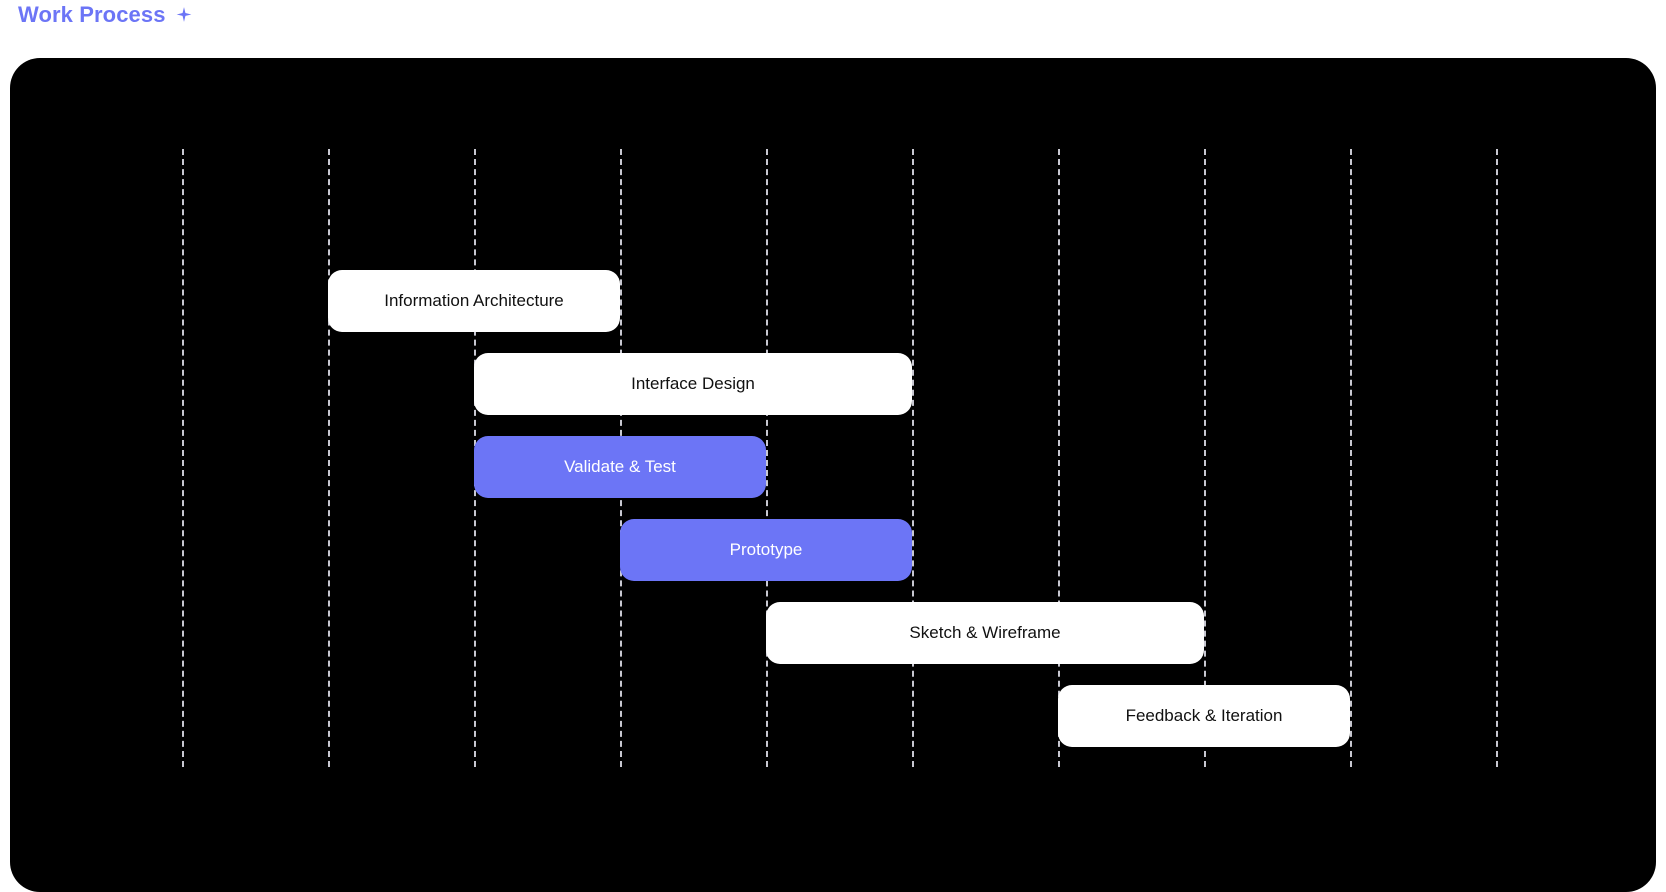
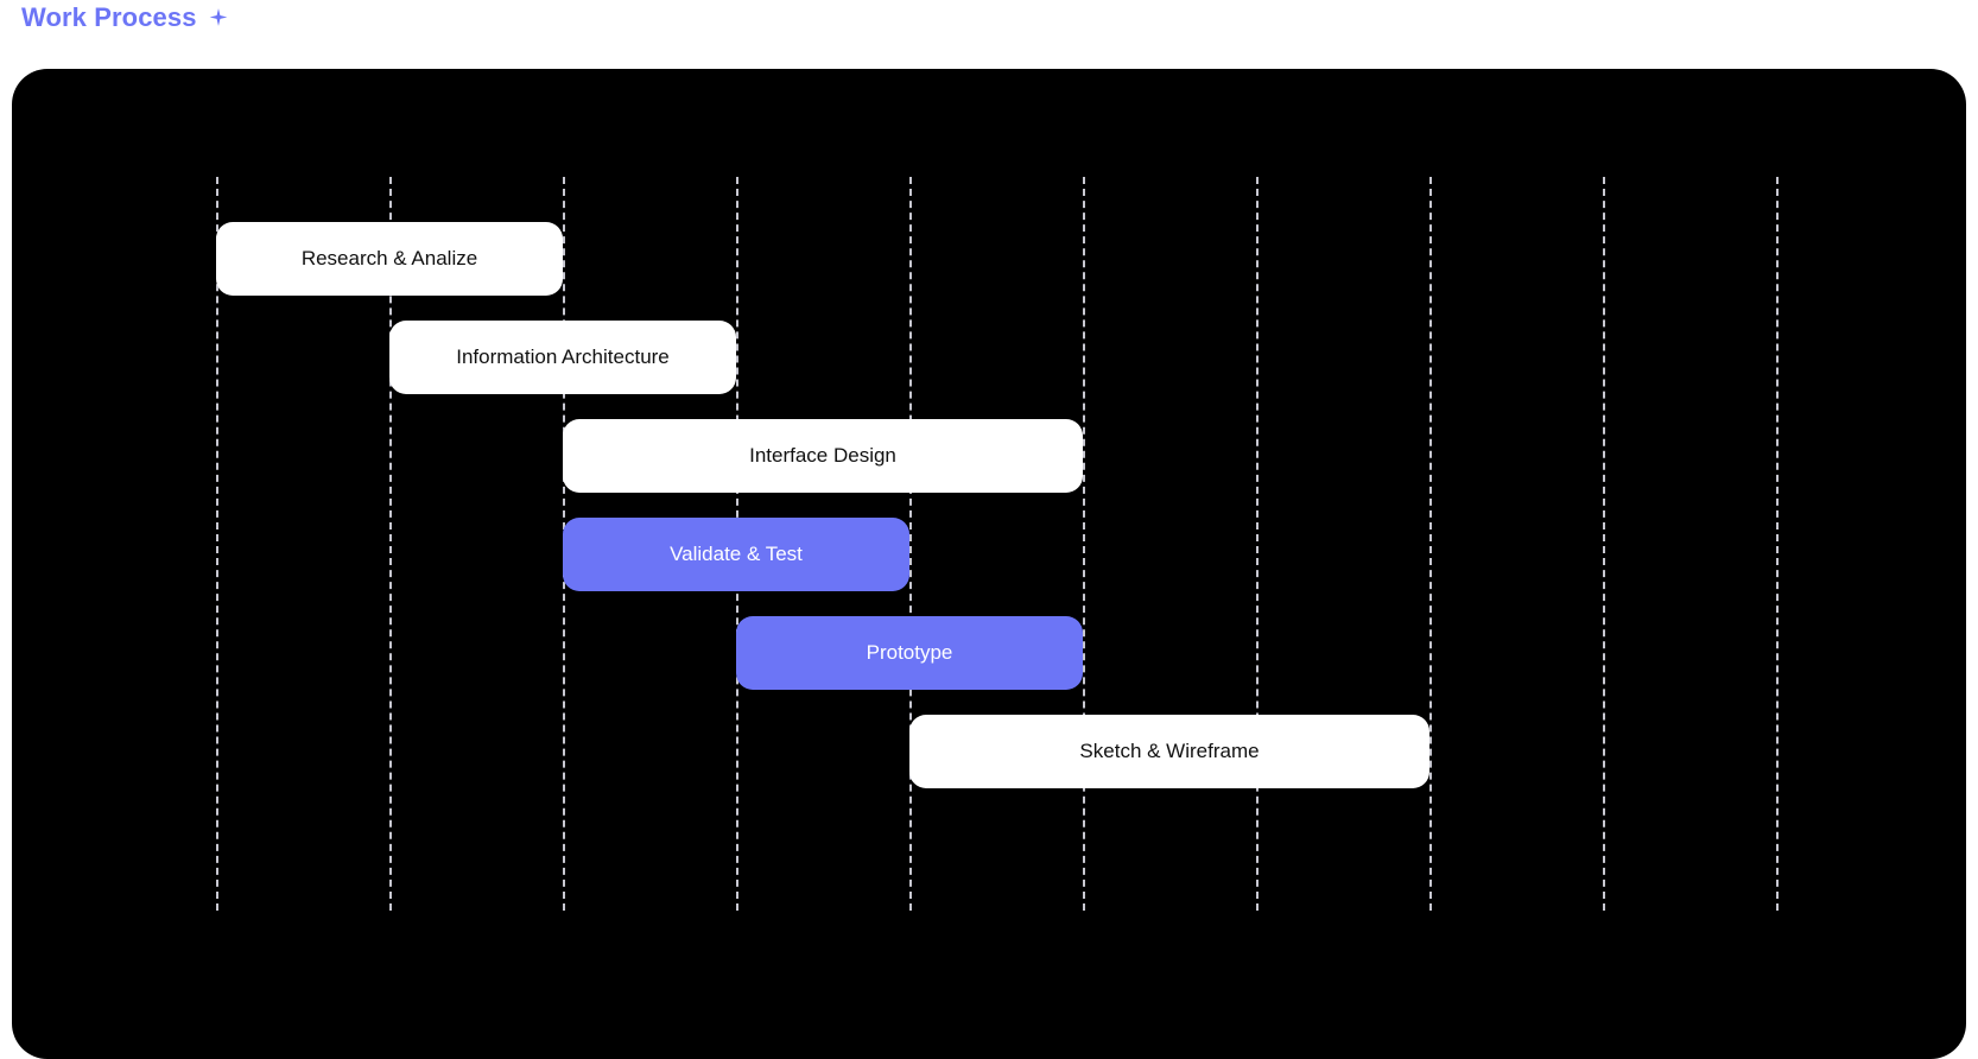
  Work Process
+ Research & Analize
  Information Architecture
  Interface Design
  Validate & Test
  Prototype
  Sketch & Wireframe
- Feedback & Iteration
